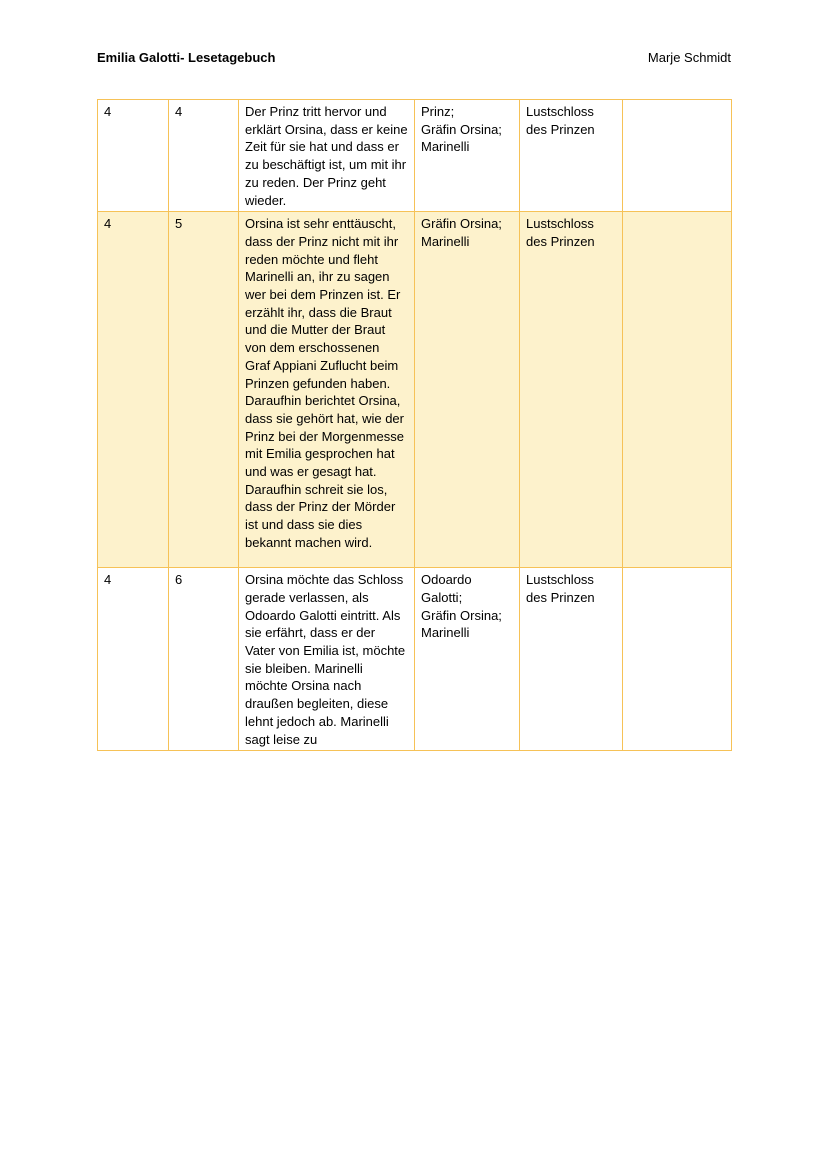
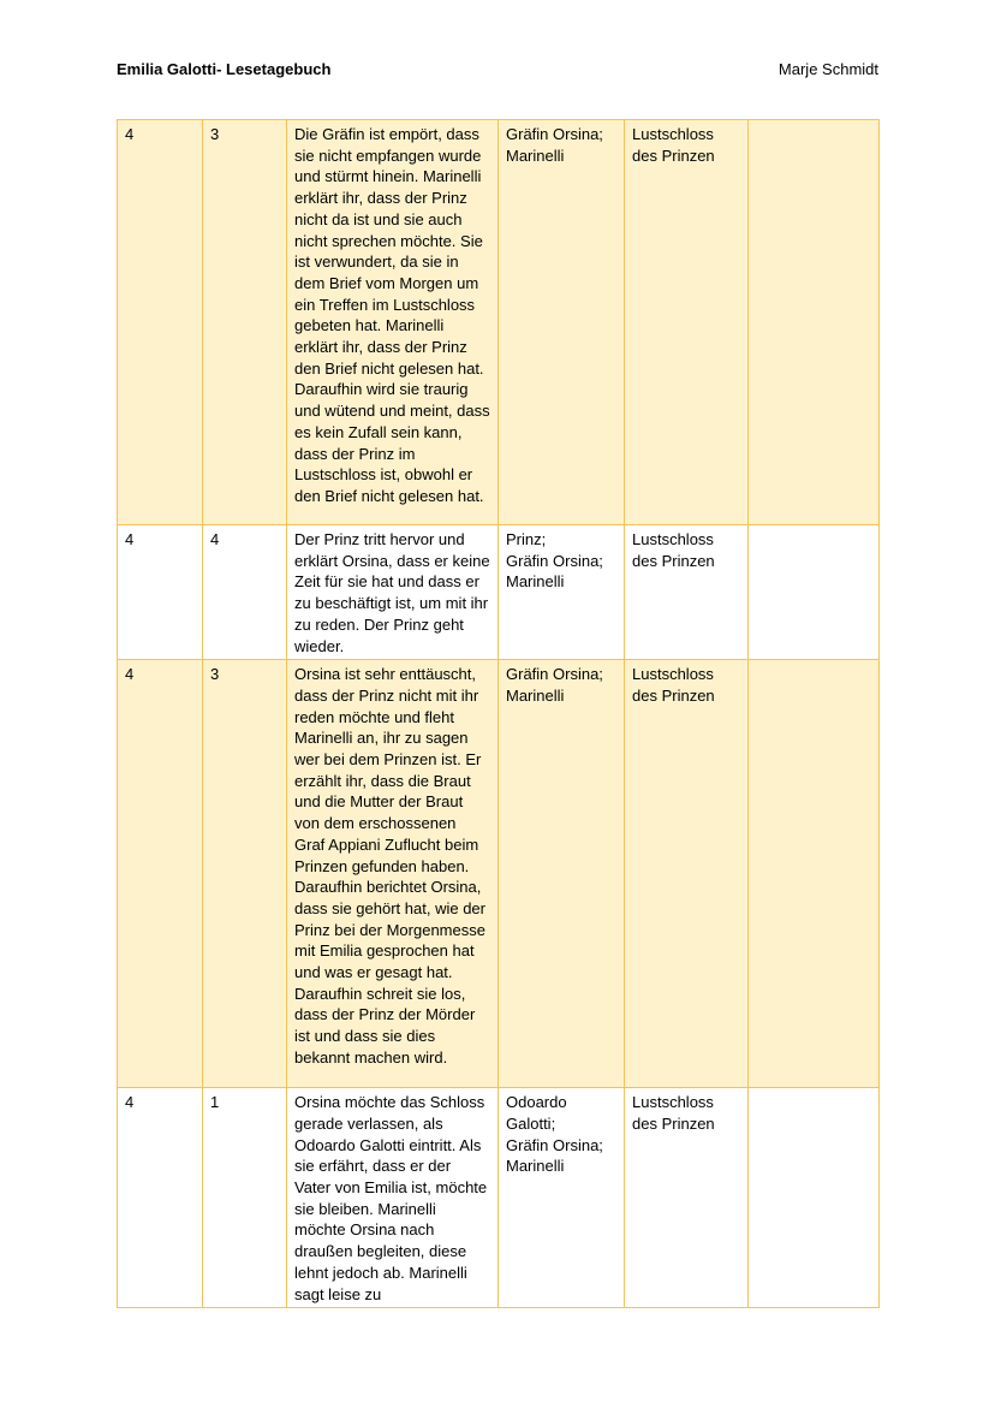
  Emilia Galotti- Lesetagebuch
  Marje Schmidt
+ 4	3	Die Gräfin ist empört, dass sie nicht empfangen wurde und stürmt hinein. Marinelli erklärt ihr, dass der Prinz nicht da ist und sie auch nicht sprechen möchte. Sie ist verwundert, da sie in dem Brief vom Morgen um ein Treffen im Lustschloss gebeten hat. Marinelli erklärt ihr, dass der Prinz den Brief nicht gelesen hat. Daraufhin wird sie traurig und wütend und meint, dass es kein Zufall sein kann, dass der Prinz im Lustschloss ist, obwohl er den Brief nicht gelesen hat.	Gräfin Orsina; Marinelli	Lustschloss des Prinzen
  4	4	Der Prinz tritt hervor und erklärt Orsina, dass er keine Zeit für sie hat und dass er zu beschäftigt ist, um mit ihr zu reden. Der Prinz geht wieder.	Prinz; Gräfin Orsina; Marinelli	Lustschloss des Prinzen
- 4	5	Orsina ist sehr enttäuscht, dass der Prinz nicht mit ihr reden möchte und fleht Marinelli an, ihr zu sagen wer bei dem Prinzen ist. Er erzählt ihr, dass die Braut und die Mutter der Braut von dem erschossenen Graf Appiani Zuflucht beim Prinzen gefunden haben. Daraufhin berichtet Orsina, dass sie gehört hat, wie der Prinz bei der Morgenmesse mit Emilia gesprochen hat und was er gesagt hat. Daraufhin schreit sie los, dass der Prinz der Mörder ist und dass sie dies bekannt machen wird.	Gräfin Orsina; Marinelli	Lustschloss des Prinzen
+ 4	3	Orsina ist sehr enttäuscht, dass der Prinz nicht mit ihr reden möchte und fleht Marinelli an, ihr zu sagen wer bei dem Prinzen ist. Er erzählt ihr, dass die Braut und die Mutter der Braut von dem erschossenen Graf Appiani Zuflucht beim Prinzen gefunden haben. Daraufhin berichtet Orsina, dass sie gehört hat, wie der Prinz bei der Morgenmesse mit Emilia gesprochen hat und was er gesagt hat. Daraufhin schreit sie los, dass der Prinz der Mörder ist und dass sie dies bekannt machen wird.	Gräfin Orsina; Marinelli	Lustschloss des Prinzen
- 4	6	Orsina möchte das Schloss gerade verlassen, als Odoardo Galotti eintritt. Als sie erfährt, dass er der Vater von Emilia ist, möchte sie bleiben. Marinelli möchte Orsina nach draußen begleiten, diese lehnt jedoch ab. Marinelli sagt leise zu	Odoardo Galotti; Gräfin Orsina; Marinelli	Lustschloss des Prinzen
+ 4	1	Orsina möchte das Schloss gerade verlassen, als Odoardo Galotti eintritt. Als sie erfährt, dass er der Vater von Emilia ist, möchte sie bleiben. Marinelli möchte Orsina nach draußen begleiten, diese lehnt jedoch ab. Marinelli sagt leise zu	Odoardo Galotti; Gräfin Orsina; Marinelli	Lustschloss des Prinzen
